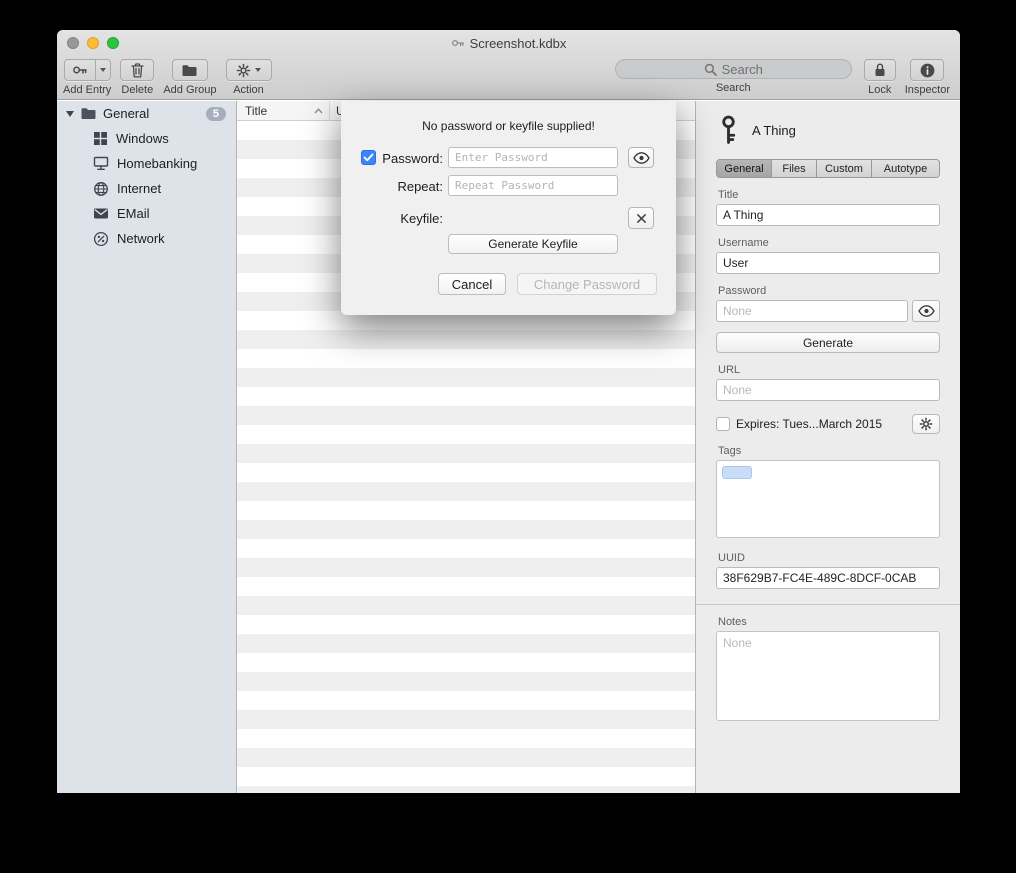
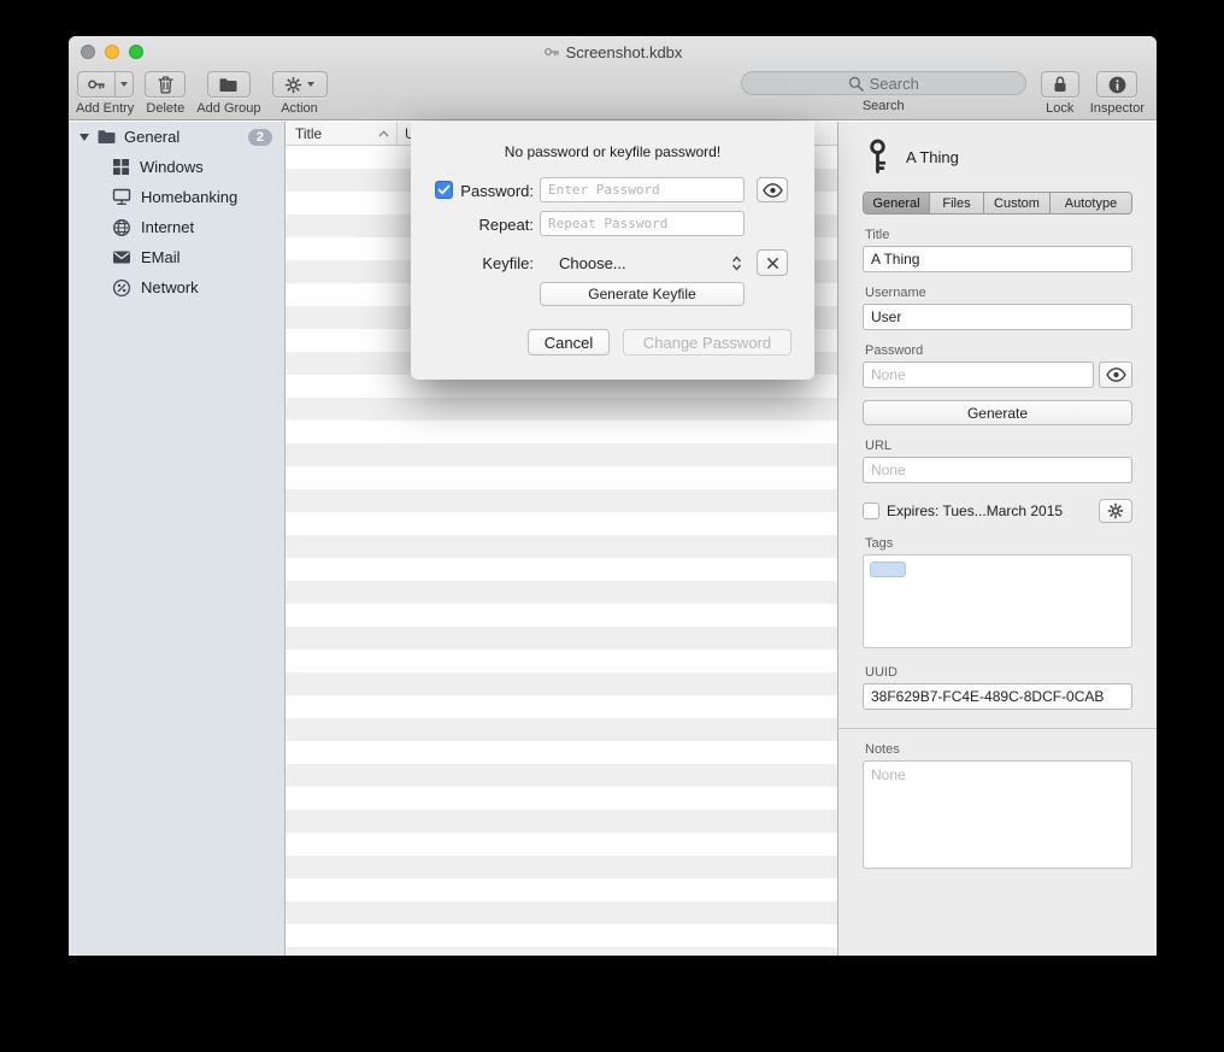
  Screenshot.kdbx
  Add Entry
  Delete
  Add Group
  Action
  Search
  Search
  Lock
  Inspector
  General
- 5
+ 2
  Windows
  Homebanking
  Internet
  EMail
  Network
  Title
  A Thing
  General
  Files
  Custom
  Autotype
  Title
  A Thing
  Username
  User
  Password
  None
  Generate
  URL
  None
  Expires: Tues...March 2015
  Tags
  UUID
  38F629B7-FC4E-489C-8DCF-0CAB
  Notes
  None
- No password or keyfile supplied!
+ No password or keyfile password!
  Password:
  Enter Password
  Repeat:
  Repeat Password
  Keyfile:
+ Choose...
  Generate Keyfile
  Cancel
  Change Password
